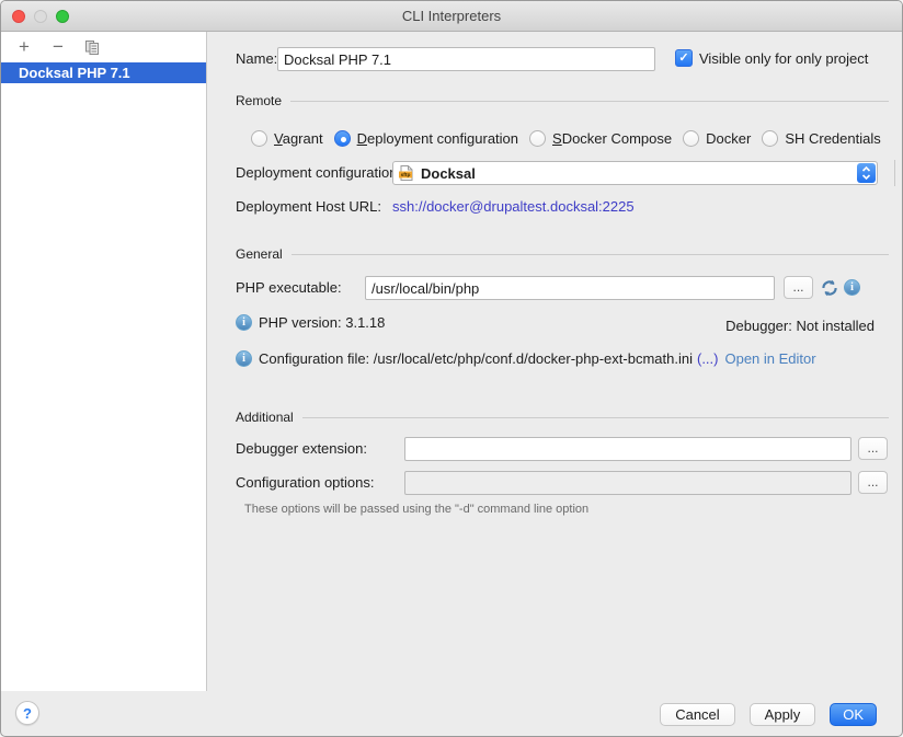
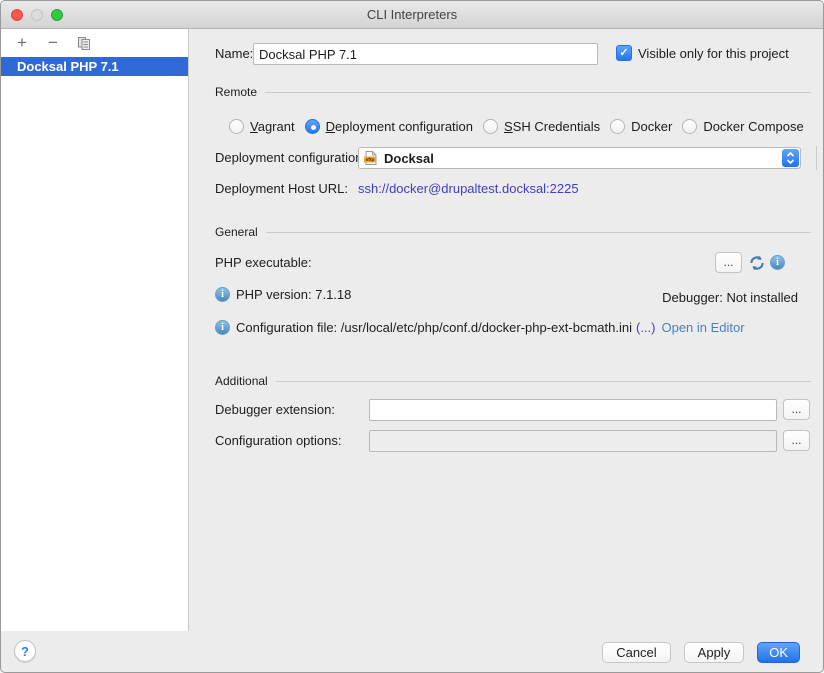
  CLI Interpreters
  +
  −
  Docksal PHP 7.1
  Name:
  Docksal PHP 7.1
  ✓
- Visible only for only project
+ Visible only for this project
  Remote
  Vagrant
  Deployment configuration
- SDocker Compose
+ SSH Credentials
  Docker
- SH Credentials
+ Docker Compose
  Deployment configuratio
  Docksal
  Deployment Host URL:
  ssh://docker@drupaltest.docksal:2225
  General
  PHP executable:
- /usr/local/bin/php
  ...
  i
  i
- PHP version: 3.1.18
+ PHP version: 7.1.18
  Debugger: Not installed
  i
  Configuration file: /usr/local/etc/php/conf.d/docker-php-ext-bcmath.ini
  (...)
  Open in Editor
  Additional
  Debugger extension:
  ...
  Configuration options:
  ...
- These options will be passed using the "-d" command line option
  ?
  Cancel
  Apply
  OK
